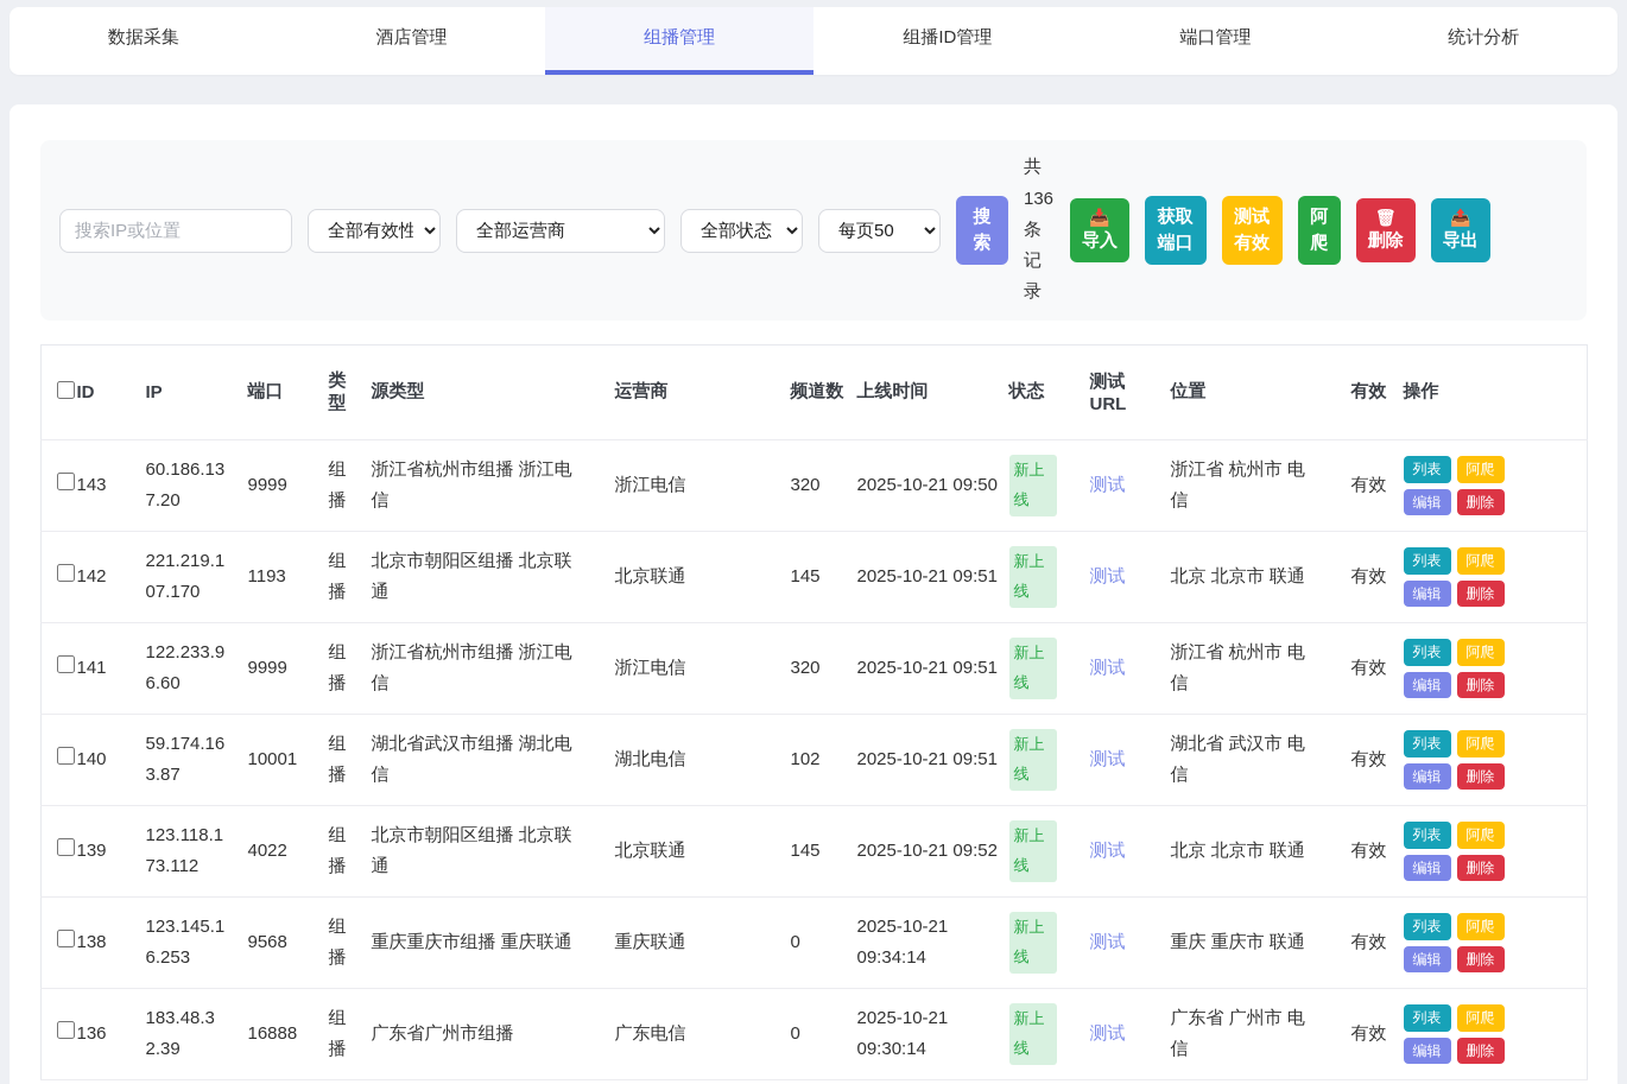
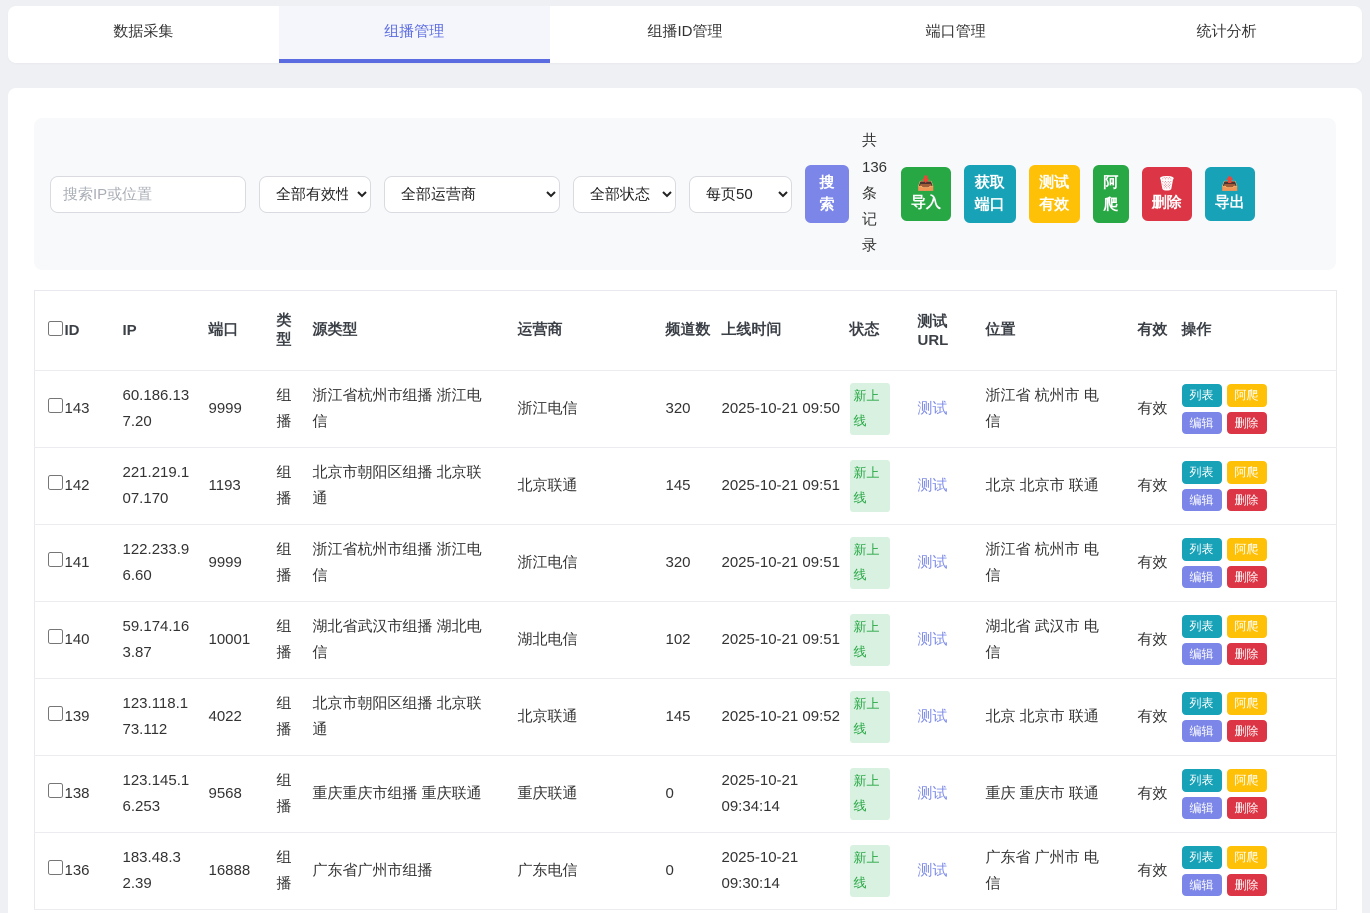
  数据采集
- 酒店管理
  组播管理
  组播ID管理
  端口管理
  统计分析
  搜索IP或位置
  全部有效性
  全部运营商
  全部状态
  每页50
  搜索
  共
  136
  条
  记
  录
  📥
  导入
  获取端口
  测试有效
  阿爬
  🗑
  删除
  📤
  导出
  	ID	IP	端口	类型	源类型	运营商	频道数	上线时间	状态	测试URL	位置	有效	操作
  	143	60.186.137.20	9999	组播	浙江省杭州市组播 浙江电信	浙江电信	320	2025-10-21 09:50	新上线	测试	浙江省 杭州市 电信	有效	列表 阿爬 编辑 删除
  	142	221.219.107.170	1193	组播	北京市朝阳区组播 北京联通	北京联通	145	2025-10-21 09:51	新上线	测试	北京 北京市 联通	有效	列表 阿爬 编辑 删除
  	141	122.233.96.60	9999	组播	浙江省杭州市组播 浙江电信	浙江电信	320	2025-10-21 09:51	新上线	测试	浙江省 杭州市 电信	有效	列表 阿爬 编辑 删除
  	140	59.174.163.87	10001	组播	湖北省武汉市组播 湖北电信	湖北电信	102	2025-10-21 09:51	新上线	测试	湖北省 武汉市 电信	有效	列表 阿爬 编辑 删除
  	139	123.118.173.112	4022	组播	北京市朝阳区组播 北京联通	北京联通	145	2025-10-21 09:52	新上线	测试	北京 北京市 联通	有效	列表 阿爬 编辑 删除
  	138	123.145.16.253	9568	组播	重庆重庆市组播 重庆联通	重庆联通	0	2025-10-21 09:34:14	新上线	测试	重庆 重庆市 联通	有效	列表 阿爬 编辑 删除
  	136	183.48.32.39	16888	组播	广东省广州市组播	广东电信	0	2025-10-21 09:30:14	新上线	测试	广东省 广州市 电信	有效	列表 阿爬 编辑 删除
